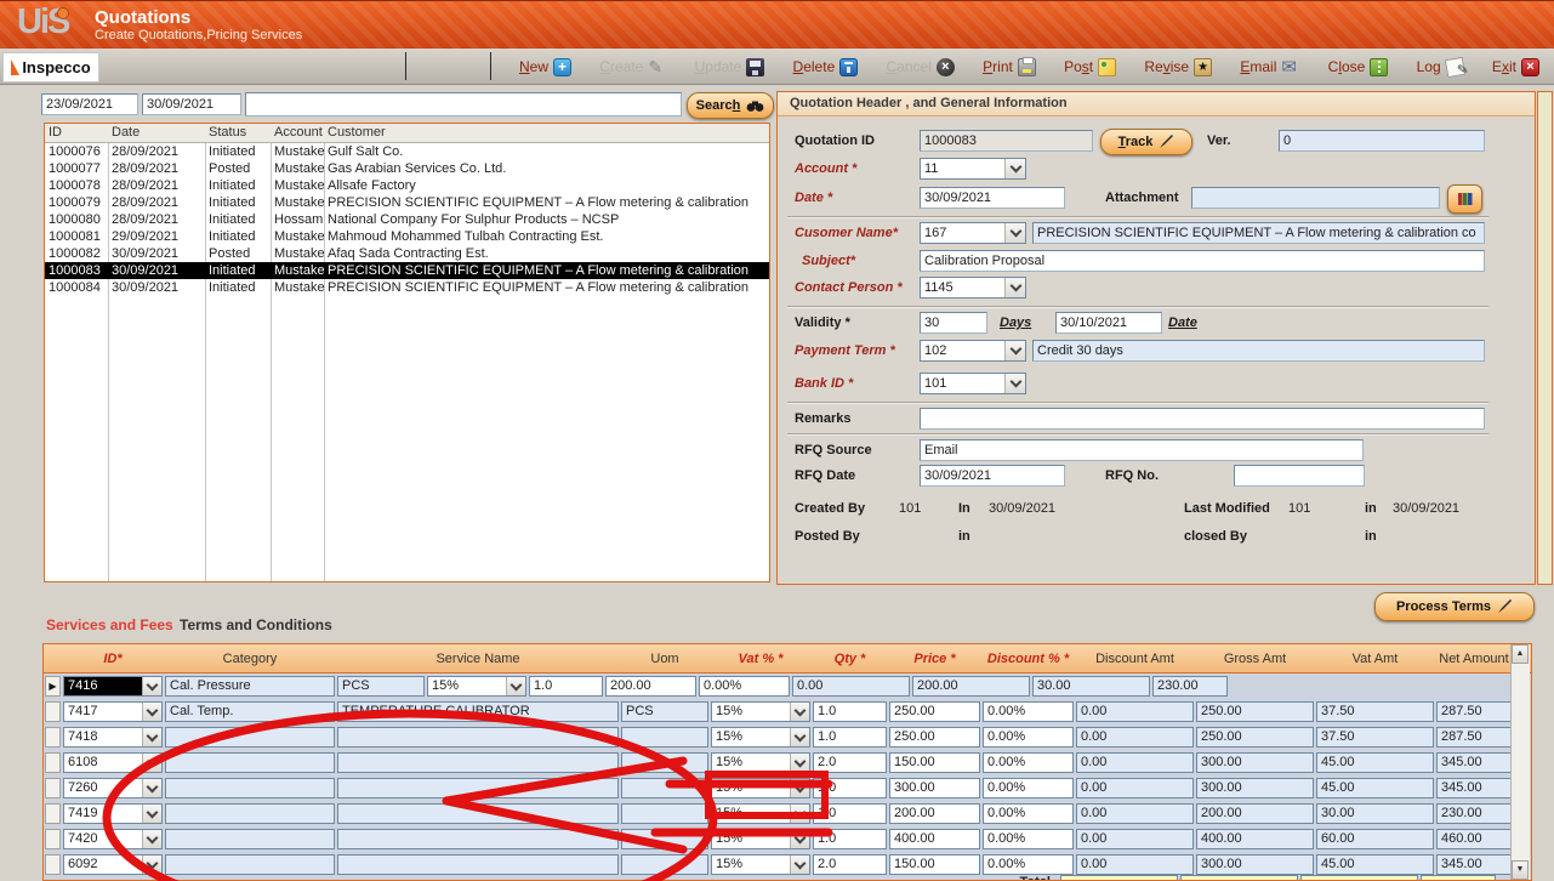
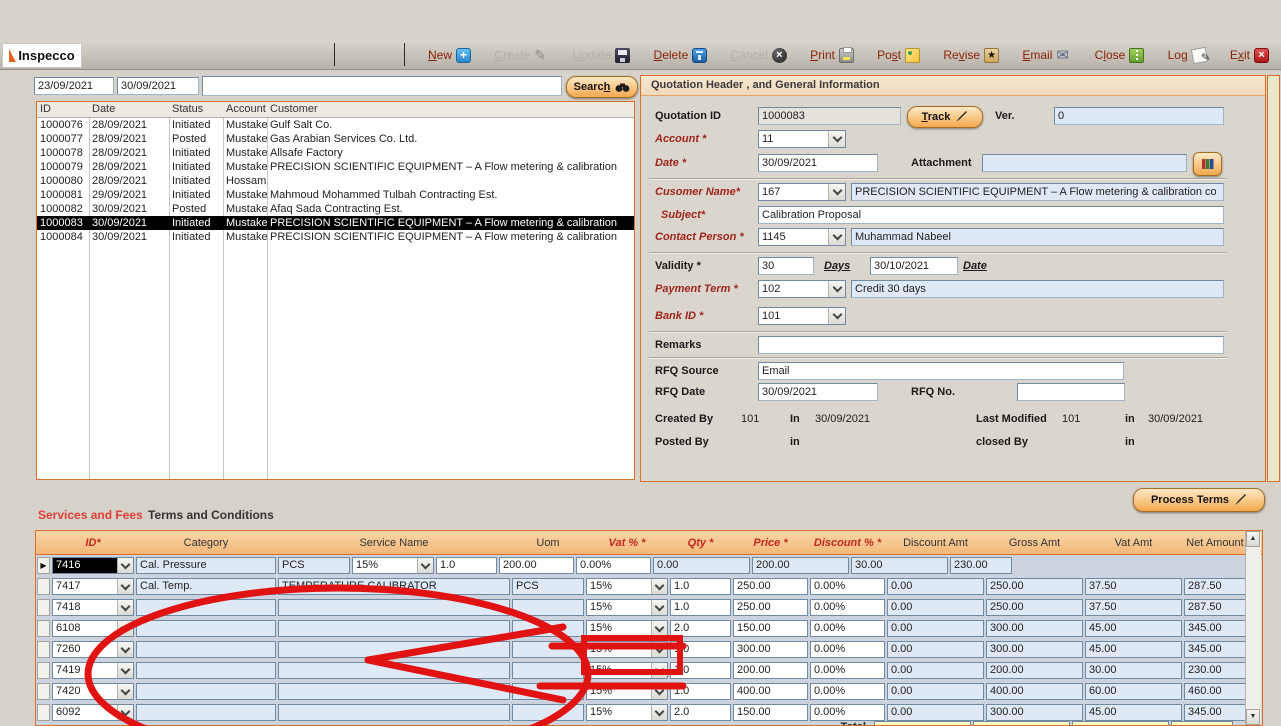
- UiS
- Quotations
- Create Quotations,Pricing Services
  Inspecco
  New
  Create
  Update
  Delete
  Cancel
  Print
  Post
  Revise
  Email
  Close
  Log
  Exit
  23/09/2021
  30/09/2021
  Search
  ID
  Date
  Status
  Account
  Customer
  1000076
  28/09/2021
  Initiated
  Mustake
  Gulf Salt Co.
  1000077
  28/09/2021
  Posted
  Mustake
  Gas Arabian Services Co. Ltd.
  1000078
  28/09/2021
  Initiated
  Mustake
  Allsafe Factory
  1000079
  28/09/2021
  Initiated
  Mustake
  PRECISION SCIENTIFIC EQUIPMENT – A Flow metering & calibration
  1000080
  28/09/2021
  Initiated
  Hossam
- National Company For Sulphur Products – NCSP
  1000081
  29/09/2021
  Initiated
  Mustake
  Mahmoud Mohammed Tulbah Contracting Est.
  1000082
  30/09/2021
  Posted
  Mustake
  Afaq Sada Contracting Est.
  1000083
  30/09/2021
  Initiated
  Mustake
  PRECISION SCIENTIFIC EQUIPMENT – A Flow metering & calibration
  1000084
  30/09/2021
  Initiated
  Mustake
  PRECISION SCIENTIFIC EQUIPMENT – A Flow metering & calibration
  Quotation Header , and General Information
  Quotation ID
  1000083
  Track
  Ver.
  0
  Account *
  11
  Date *
  30/09/2021
  Attachment
  Cusomer Name*
  167
  PRECISION SCIENTIFIC EQUIPMENT – A Flow metering & calibration co
  Subject*
  Calibration Proposal
  Contact Person *
  1145
+ Muhammad Nabeel
  Validity *
  30
  Days
  30/10/2021
  Date
  Payment Term *
  102
  Credit 30 days
  Bank ID *
  101
  Remarks
  RFQ Source
  Email
  RFQ Date
  30/09/2021
  RFQ No.
  Created By
  101
  In
  30/09/2021
  Last Modified
  101
  in
  30/09/2021
  Posted By
  in
  closed By
  in
  Process Terms
  Services and Fees
  Terms and Conditions
  ID*
  Category
  Service Name
  Uom
  Vat % *
  Qty *
  Price *
  Discount % *
  Discount Amt
  Gross Amt
  Vat Amt
  Net Amount
  ▶
  7416
  Cal. Pressure
  PCS
  15%
  1.0
  200.00
  0.00%
  0.00
  200.00
  30.00
  230.00
  7417
  Cal. Temp.
  PCS
  15%
  1.0
  250.00
  0.00%
  0.00
  250.00
  37.50
  287.50
  7418
  15%
  1.0
  250.00
  0.00%
  0.00
  250.00
  37.50
  287.50
  6108
  15%
  2.0
  150.00
  0.00%
  0.00
  300.00
  45.00
  345.00
  7260
  300.00
  0.00%
  0.00
  300.00
  45.00
  345.00
  7419
  200.00
  0.00%
  0.00
  200.00
  30.00
  230.00
  7420
  15%
  1.0
  400.00
  0.00%
  0.00
  400.00
  60.00
  460.00
  6092
  15%
  2.0
  150.00
  0.00%
  0.00
  300.00
  45.00
  345.00
